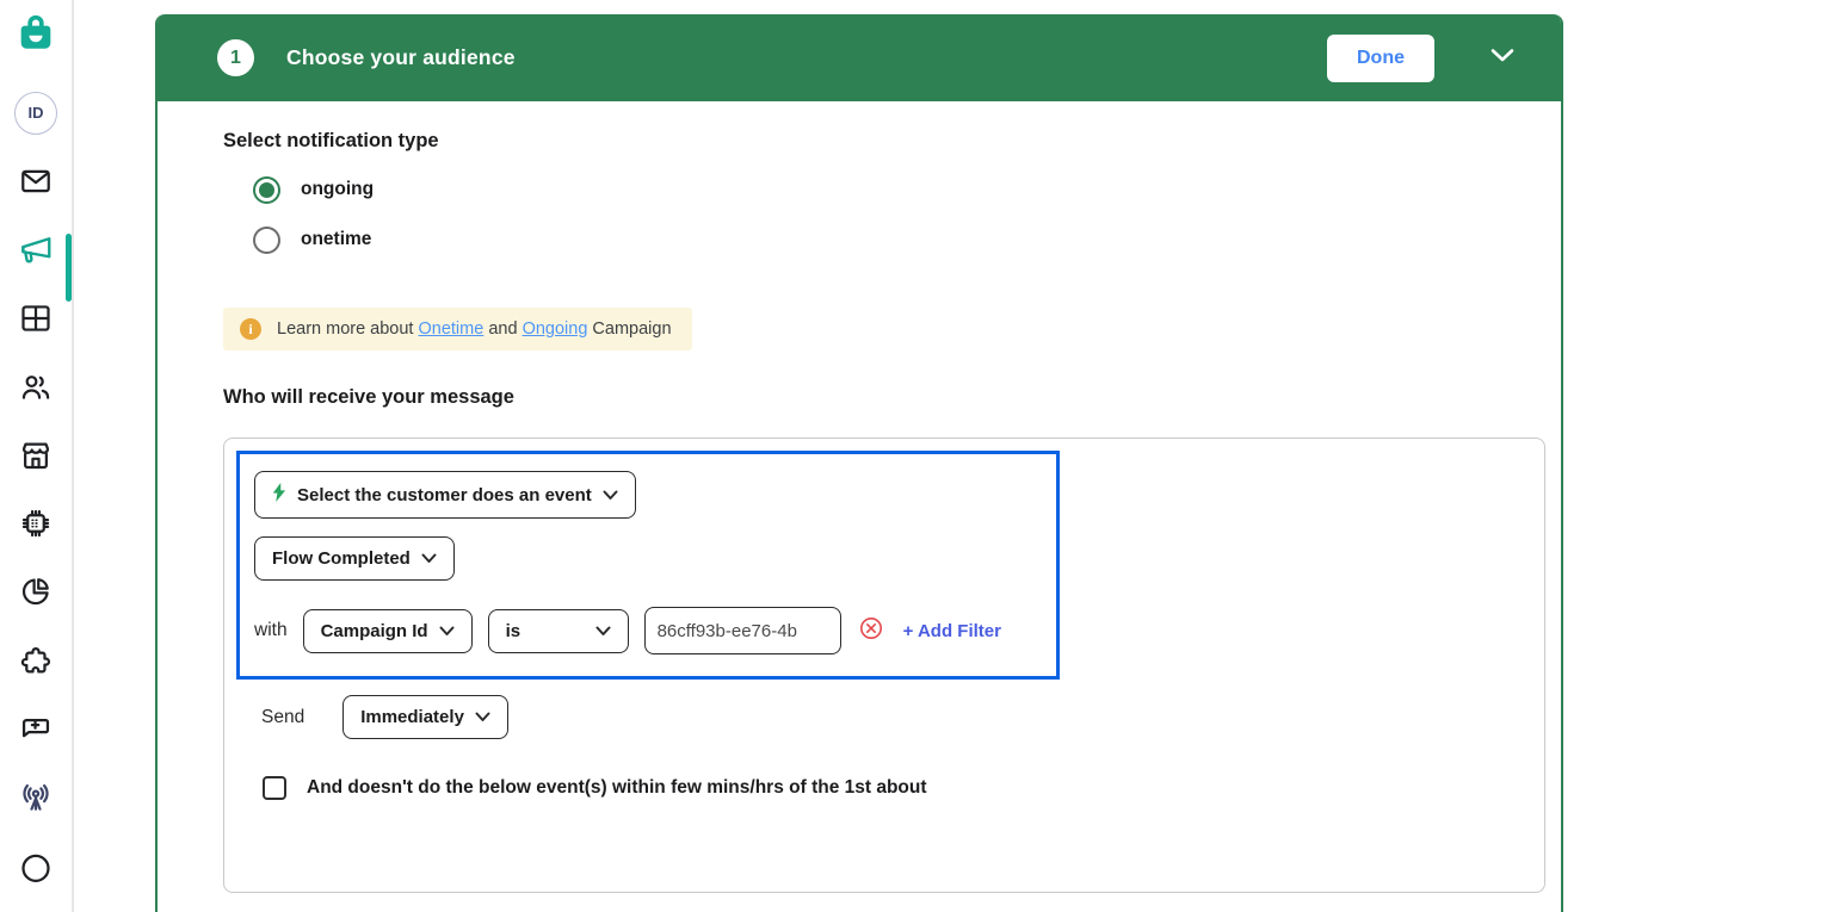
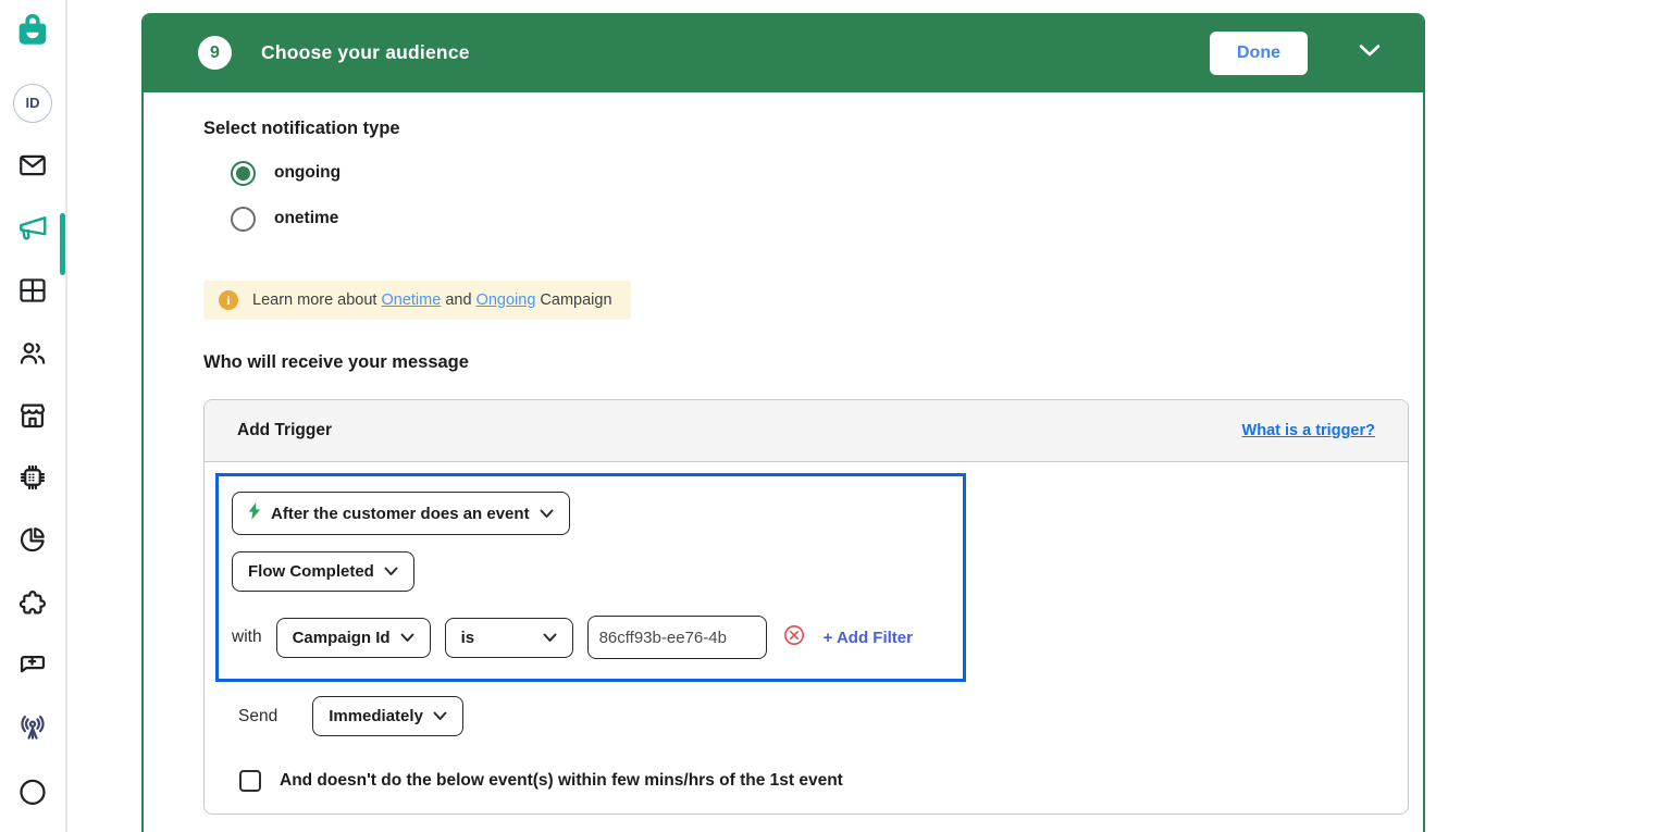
  ID
- 1
+ 9
  Choose your audience
  Done
  Select notification type
  ongoing
  onetime
  i
  Learn more about Onetime and Ongoing Campaign
  Who will receive your message
+ Add Trigger
+ What is a trigger?
- Select the customer does an event
+ After the customer does an event
  Flow Completed
  with
  Campaign Id
  is
  86cff93b-ee76-4b
  + Add Filter
  Send
  Immediately
- And doesn't do the below event(s) within few mins/hrs of the 1st about
+ And doesn't do the below event(s) within few mins/hrs of the 1st event
